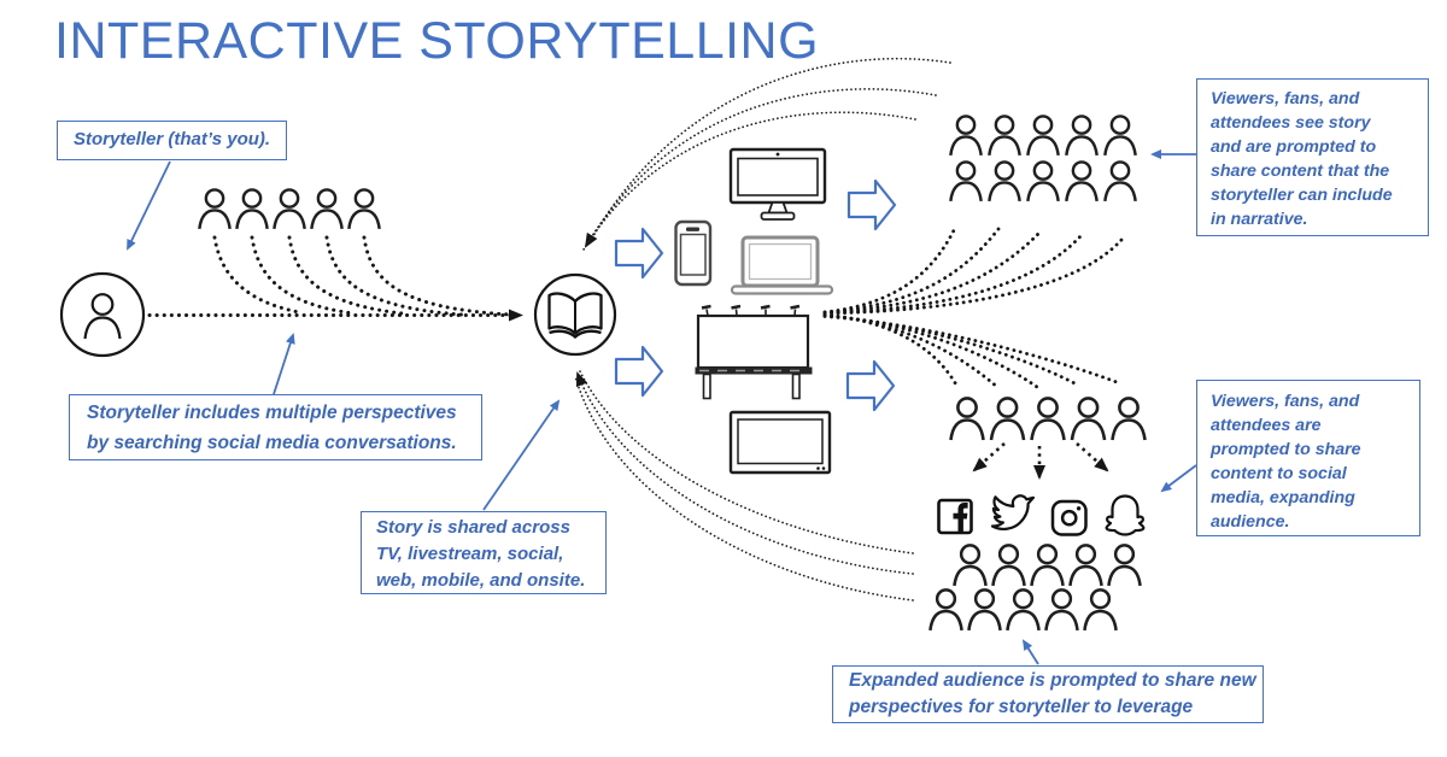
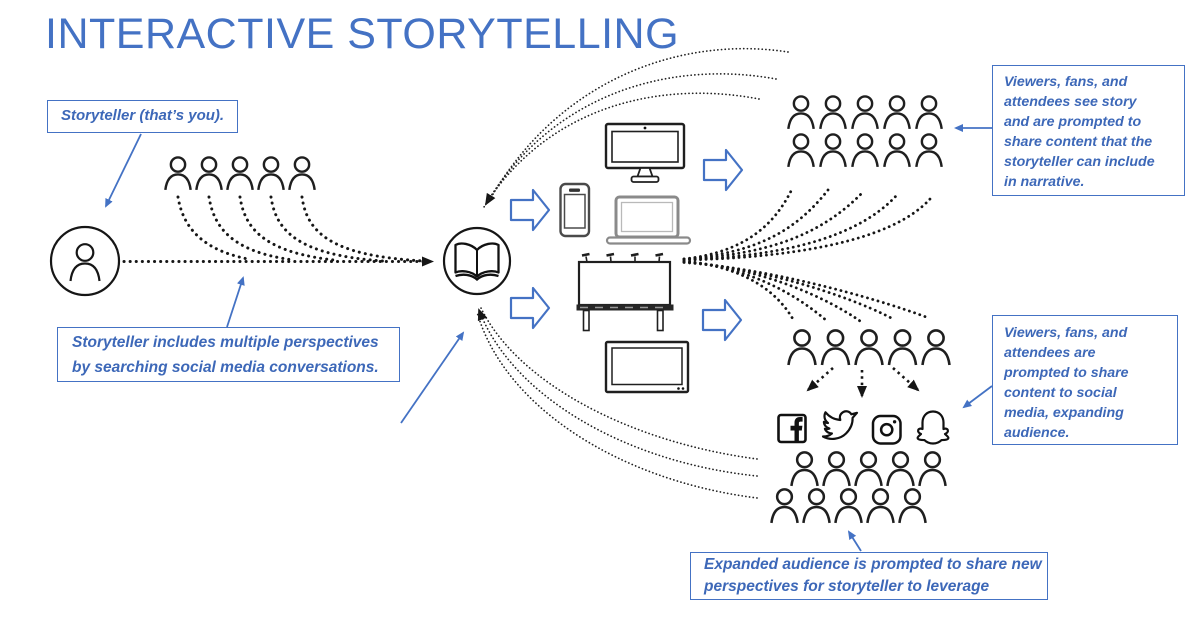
  INTERACTIVE STORYTELLING
  Storyteller (that’s you).
  Storyteller includes multiple perspectives
  by searching social media conversations.
- Story is shared across
- TV, livestream, social,
- web, mobile, and onsite.
  Viewers, fans, and
  attendees see story
  and are prompted to
  share content that the
  storyteller can include
  in narrative.
  Viewers, fans, and
  attendees are
  prompted to share
  content to social
  media, expanding
  audience.
  Expanded audience is prompted to share new
  perspectives for storyteller to leverage
